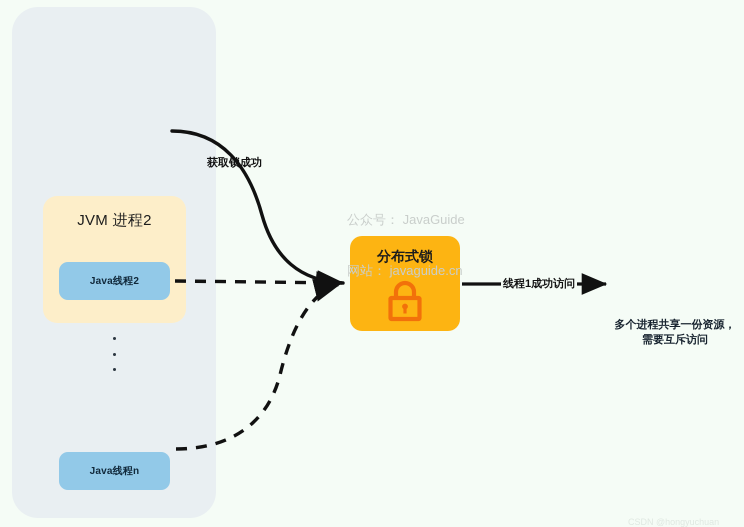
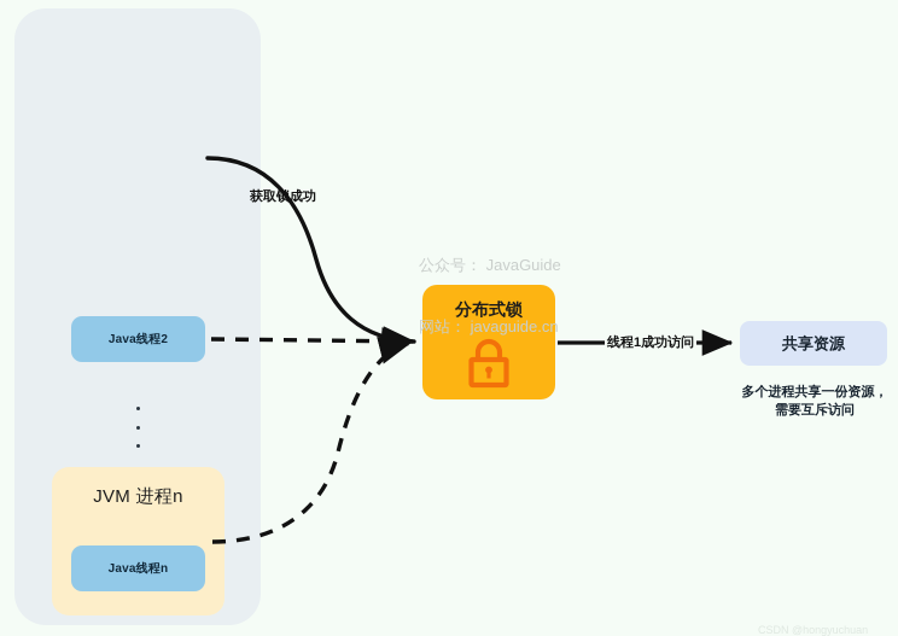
- JVM 进程2
  Java线程2
+ JVM 进程n
  Java线程n
  获取锁成功
  线程1成功访问
  分布式锁
+ 共享资源
  多个进程共享一份资源，
  需要互斥访问
  公众号： JavaGuide
  网站： javaguide.cn
